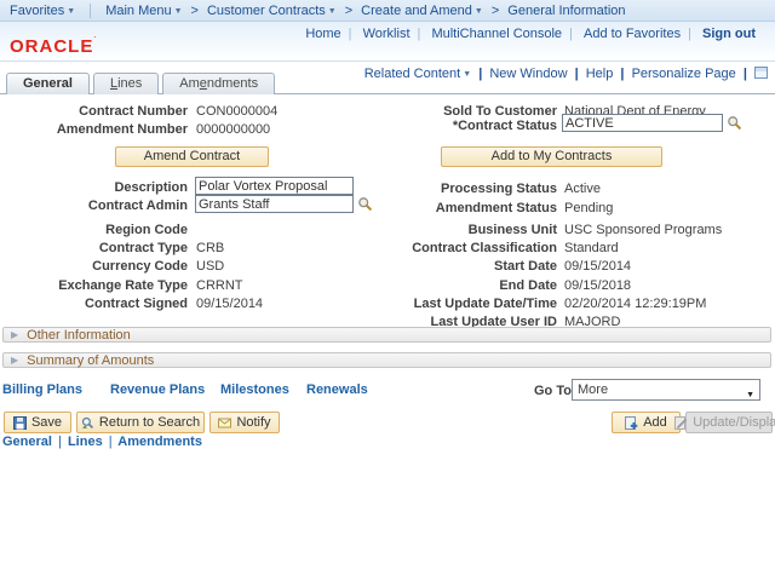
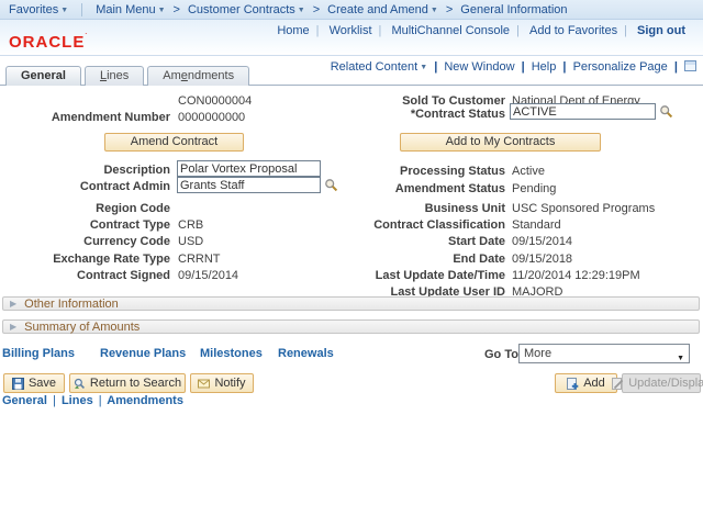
  Favorites
  Main Menu
  >
  Customer Contracts
  >
  Create and Amend
  >
  General Information
  Home | Worklist | MultiChannel Console | Add to Favorites | Sign out
  ORACLE
  Related Content | New Window | Help | Personalize Page |
  General
  Lines
  Amendments
- Contract Number
  CON0000004
  Amendment Number
  0000000000
  Sold To Customer
  National Dept of Energy
  *Contract Status
  ACTIVE
  Amend Contract
  Add to My Contracts
  Description
  Polar Vortex Proposal
  Contract Admin
  Grants Staff
  Region Code
  Contract Type
  CRB
  Currency Code
  USD
  Exchange Rate Type
  CRRNT
  Contract Signed
  09/15/2014
  Processing Status
  Active
  Amendment Status
  Pending
  Business Unit
  USC Sponsored Programs
  Contract Classification
  Standard
  Start Date
  09/15/2014
  End Date
  09/15/2018
  Last Update Date/Time
- 02/20/2014 12:29:19PM
+ 11/20/2014 12:29:19PM
  Last Update User ID
  MAJORD
  ▶
  Other Information
  ▶
  Summary of Amounts
  Billing Plans
  Revenue Plans
  Milestones
  Renewals
  Go To
  More
  Save
  Return to Search
  Notify
  Add
  Update/Displa
  General | Lines | Amendments
